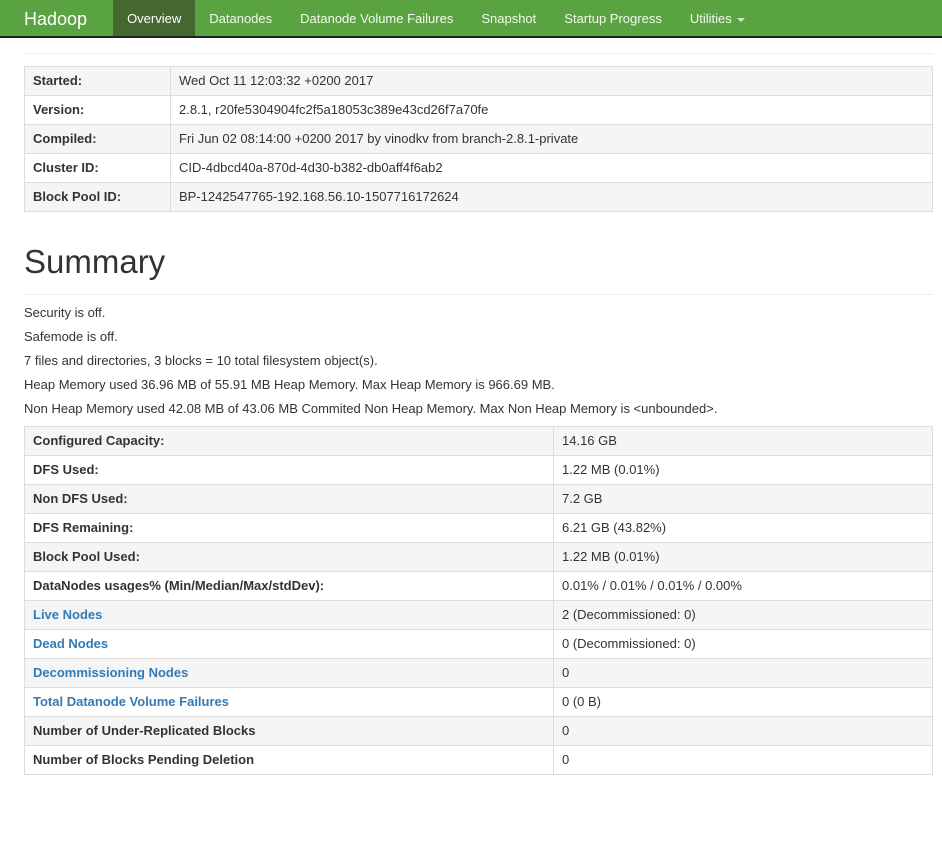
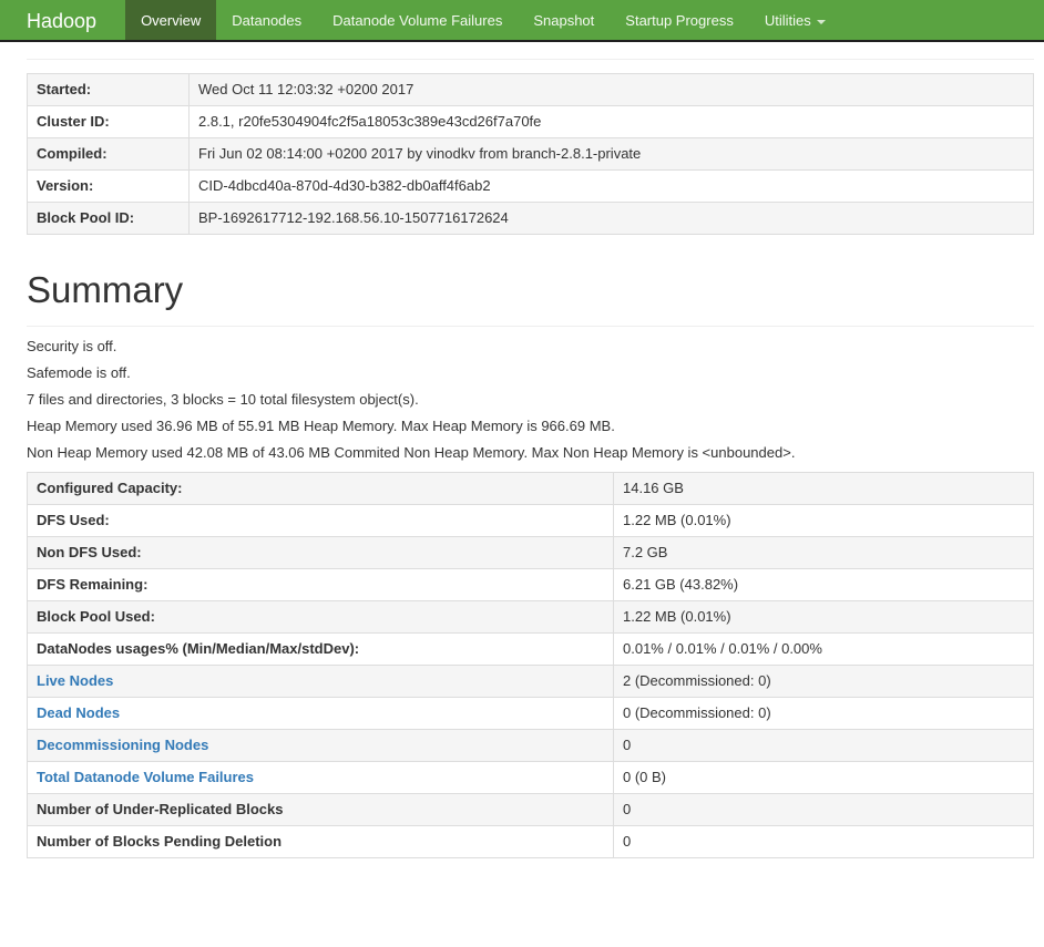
  Hadoop
  Overview
  Datanodes
  Datanode Volume Failures
  Snapshot
  Startup Progress
  Utilities
  Started:	Wed Oct 11 12:03:32 +0200 2017
- Version:	2.8.1, r20fe5304904fc2f5a18053c389e43cd26f7a70fe
+ Cluster ID:	2.8.1, r20fe5304904fc2f5a18053c389e43cd26f7a70fe
  Compiled:	Fri Jun 02 08:14:00 +0200 2017 by vinodkv from branch-2.8.1-private
- Cluster ID:	CID-4dbcd40a-870d-4d30-b382-db0aff4f6ab2
+ Version:	CID-4dbcd40a-870d-4d30-b382-db0aff4f6ab2
- Block Pool ID:	BP-1242547765-192.168.56.10-1507716172624
+ Block Pool ID:	BP-1692617712-192.168.56.10-1507716172624
  Summary
  Security is off.
  Safemode is off.
  7 files and directories, 3 blocks = 10 total filesystem object(s).
  Heap Memory used 36.96 MB of 55.91 MB Heap Memory. Max Heap Memory is 966.69 MB.
  Non Heap Memory used 42.08 MB of 43.06 MB Commited Non Heap Memory. Max Non Heap Memory is <unbounded>.
  Configured Capacity:	14.16 GB
  DFS Used:	1.22 MB (0.01%)
  Non DFS Used:	7.2 GB
  DFS Remaining:	6.21 GB (43.82%)
  Block Pool Used:	1.22 MB (0.01%)
  DataNodes usages% (Min/Median/Max/stdDev):	0.01% / 0.01% / 0.01% / 0.00%
  Live Nodes	2 (Decommissioned: 0)
  Dead Nodes	0 (Decommissioned: 0)
  Decommissioning Nodes	0
  Total Datanode Volume Failures	0 (0 B)
  Number of Under-Replicated Blocks	0
  Number of Blocks Pending Deletion	0
